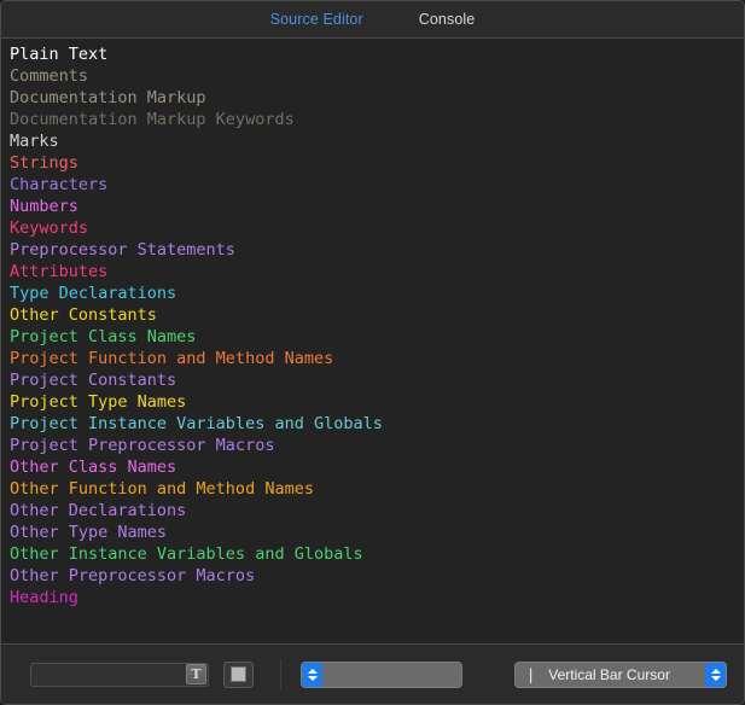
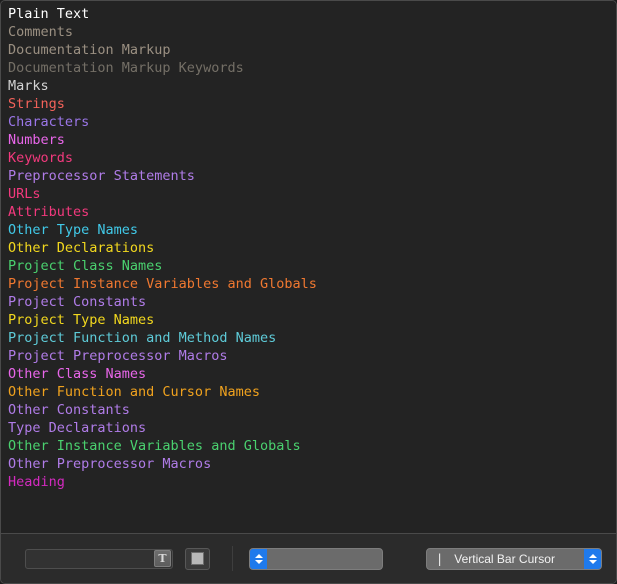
- Source Editor
- Console
  Plain Text
  Comments
  Documentation Markup
  Documentation Markup Keywords
  Marks
  Strings
  Characters
  Numbers
  Keywords
  Preprocessor Statements
+ URLs
  Attributes
- Type Declarations
+ Other Type Names
- Other Constants
+ Other Declarations
  Project Class Names
- Project Function and Method Names
+ Project Instance Variables and Globals
  Project Constants
  Project Type Names
- Project Instance Variables and Globals
+ Project Function and Method Names
  Project Preprocessor Macros
  Other Class Names
- Other Function and Method Names
+ Other Function and Cursor Names
- Other Declarations
+ Other Constants
- Other Type Names
+ Type Declarations
  Other Instance Variables and Globals
  Other Preprocessor Macros
  Heading
  T
  |
  Vertical Bar Cursor
